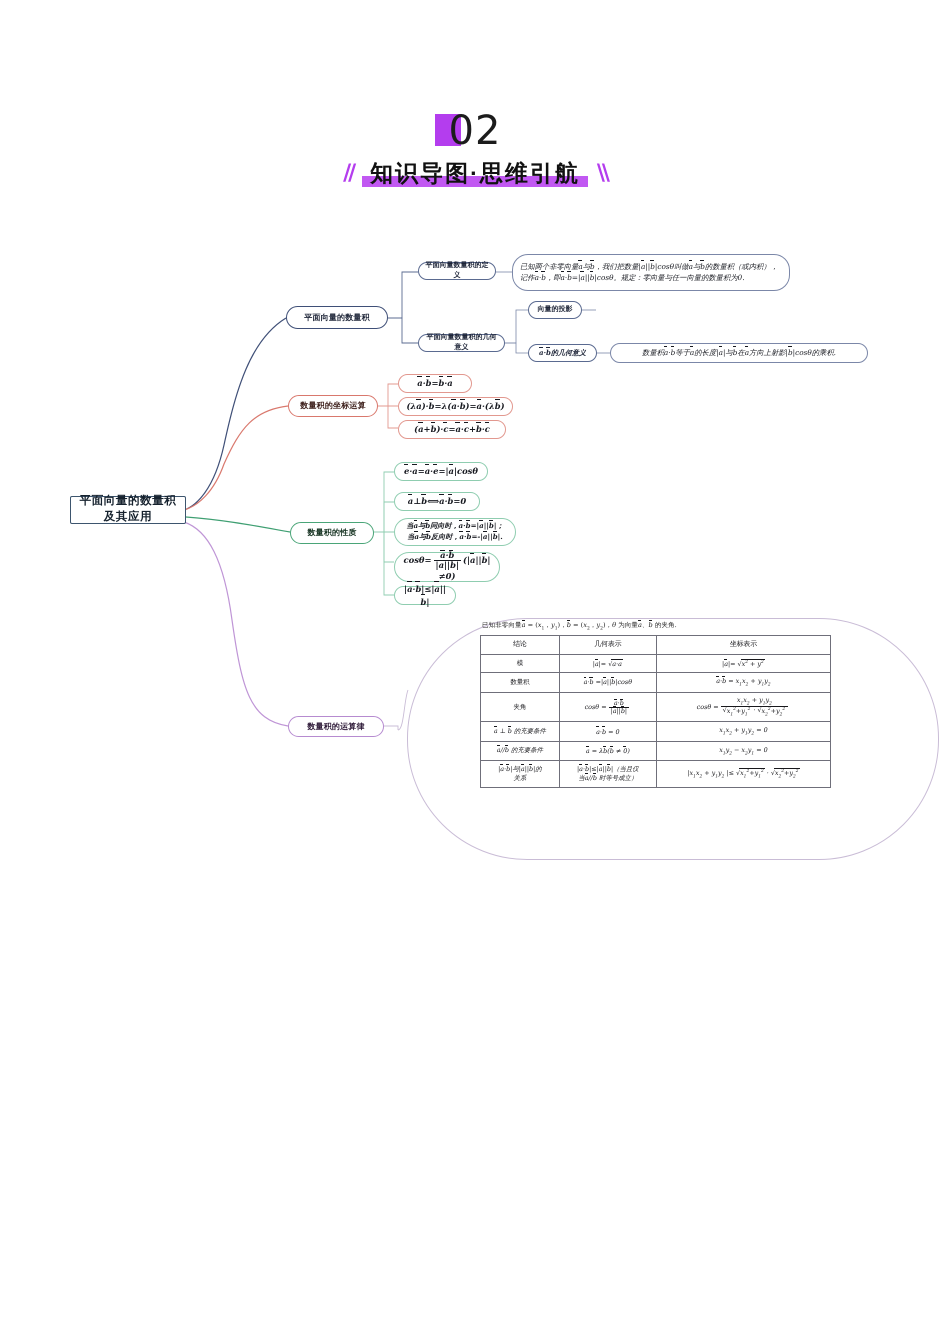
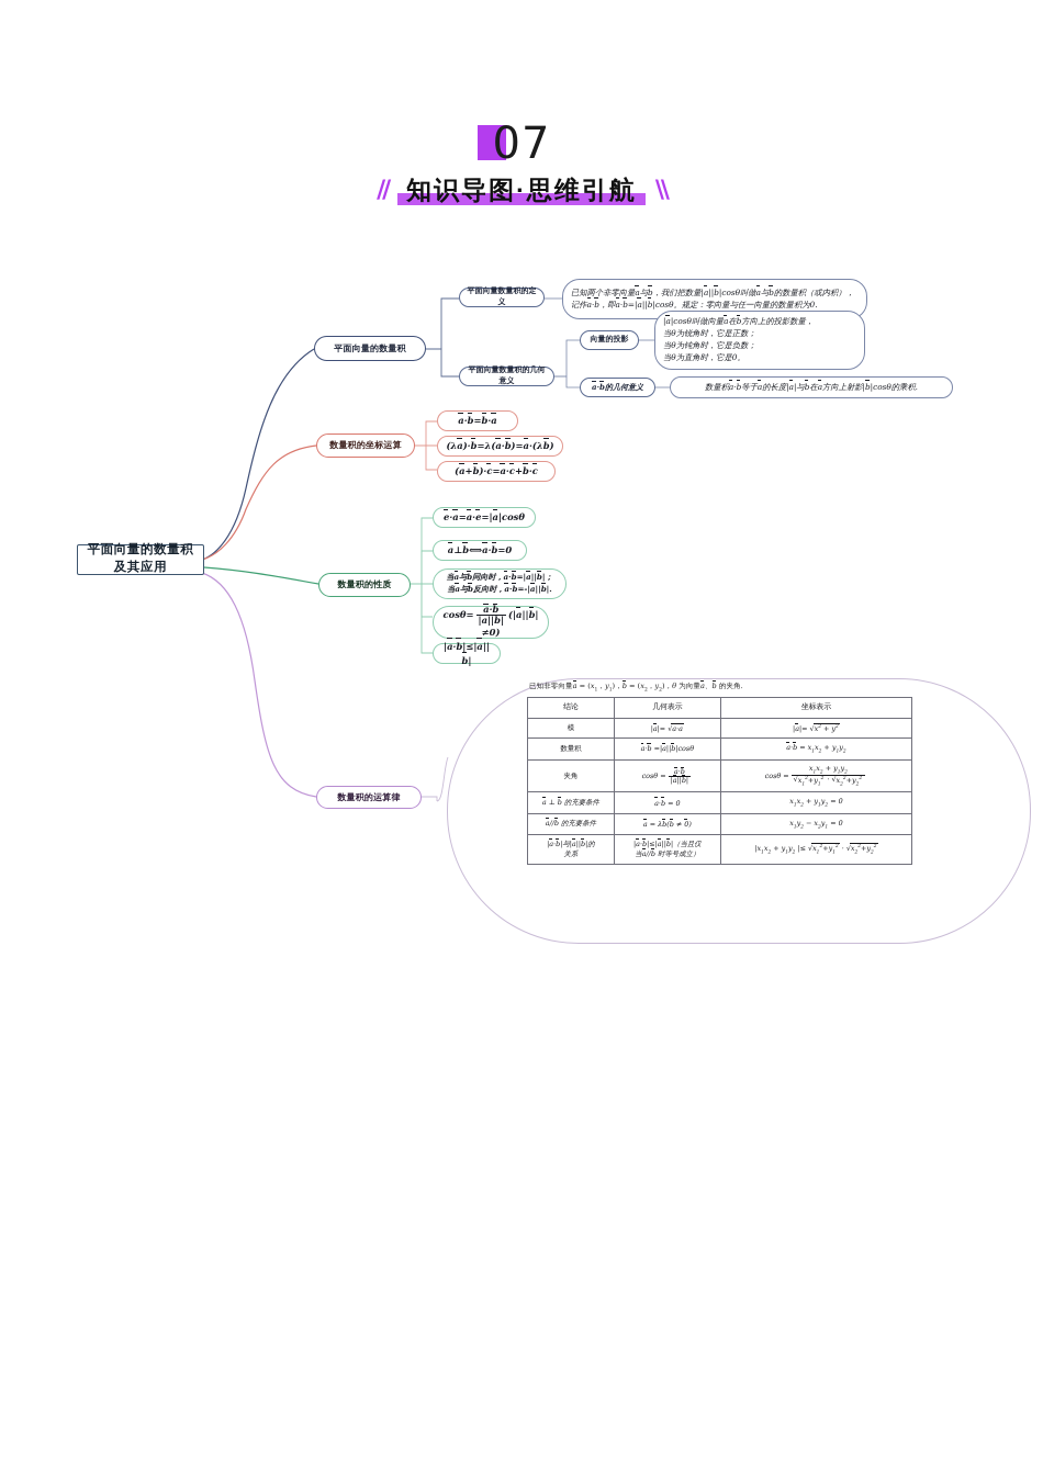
- 02
+ 07
  //
  知识导图·思维引航
  \\
  平面向量的数量积及其应用
  平面向量的数量积
  已知两个非零向量a与b，我们把数量|a||b|cosθ叫做a与b的数量积（或内积），
  记作a·b，即a·b=|a||b|cosθ。规定：零向量与任一向量的数量积为0.
+ |a|cosθ叫做向量a在b方向上的投影数量，
+ 当θ为锐角时，它是正数；
+ 当θ为钝角时，它是负数；
+ 当θ为直角时，它是0。
  a·b的几何意义
  数量积a·b等于a的长度|a|与b在a方向上射影|b|cosθ的乘积.
  数量积的坐标运算
  a·b=b·a
  (λa)·b=λ(a·b)=a·(λb)
  (a+b)·c=a·c+b·c
  数量积的性质
  e·a=a·e=|a|cosθ
  a⊥b⟺a·b=0
  当a与b同向时，a·b=|a||b|；
  当a与b反向时，a·b=-|a||b|.
  cosθ=
  a·b
  |a||b|
  (|a||b|≠0)
  |a·b|≤|a||b|
  数量积的运算律
  已知非零向量a = (x ，y )，b = (x ，y )，θ 为向量a、b 的夹角.
  结论	几何表示	坐标表示
  模	|a|= √a·a	|a|= √x + y
  数量积	a·b =|a||b|cosθ	a·b = x x + y y
  夹角	cosθ = a·b|a||b|	cosθ =x x + y y√x +y · √x +y
  a ⊥ b 的充要条件	a·b = 0	x x + y y = 0
  a//b 的充要条件	a = λb(b ≠ 0)	x y − x y = 0
  |a·b|与|a||b|的关系	|a·b|≤|a||b|（当且仅当a//b 时等号成立）	|x x + y y |≤ √x +y · √x +y
